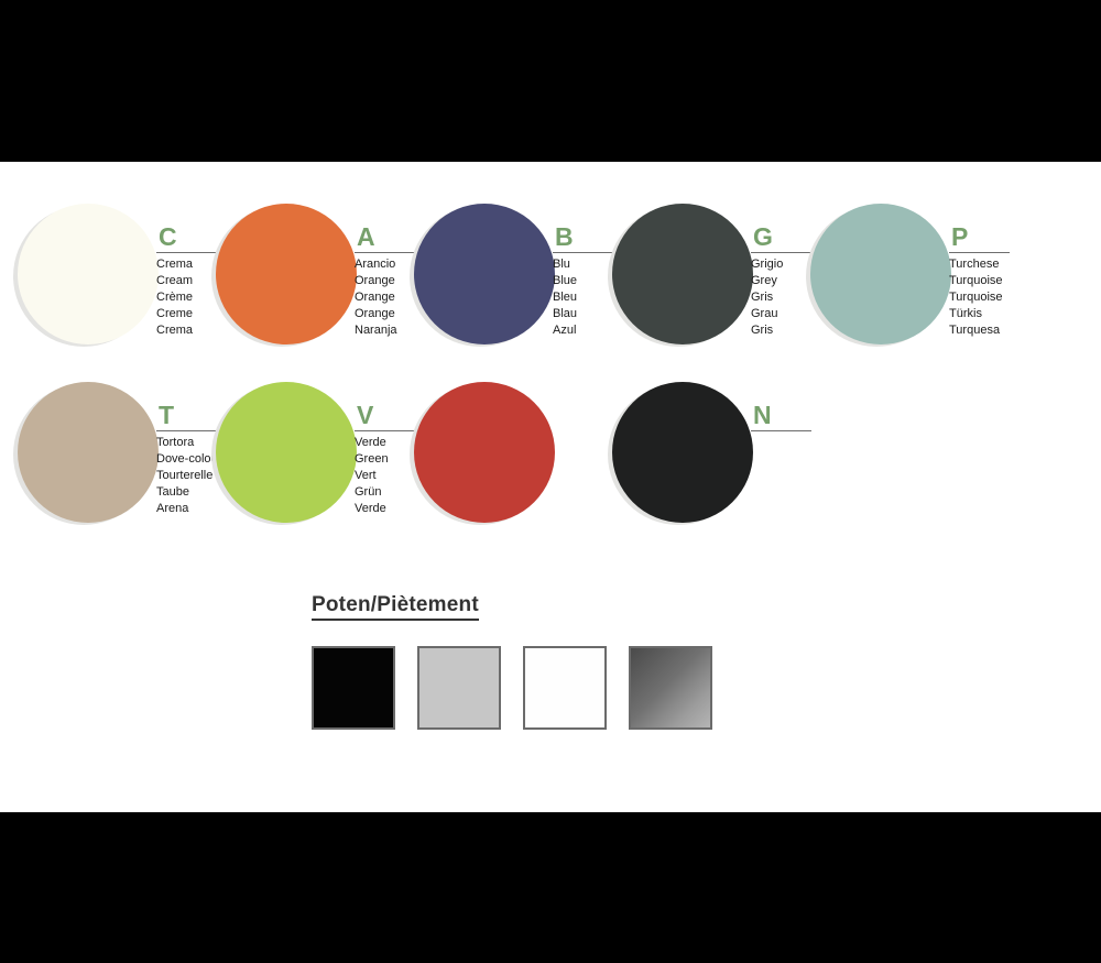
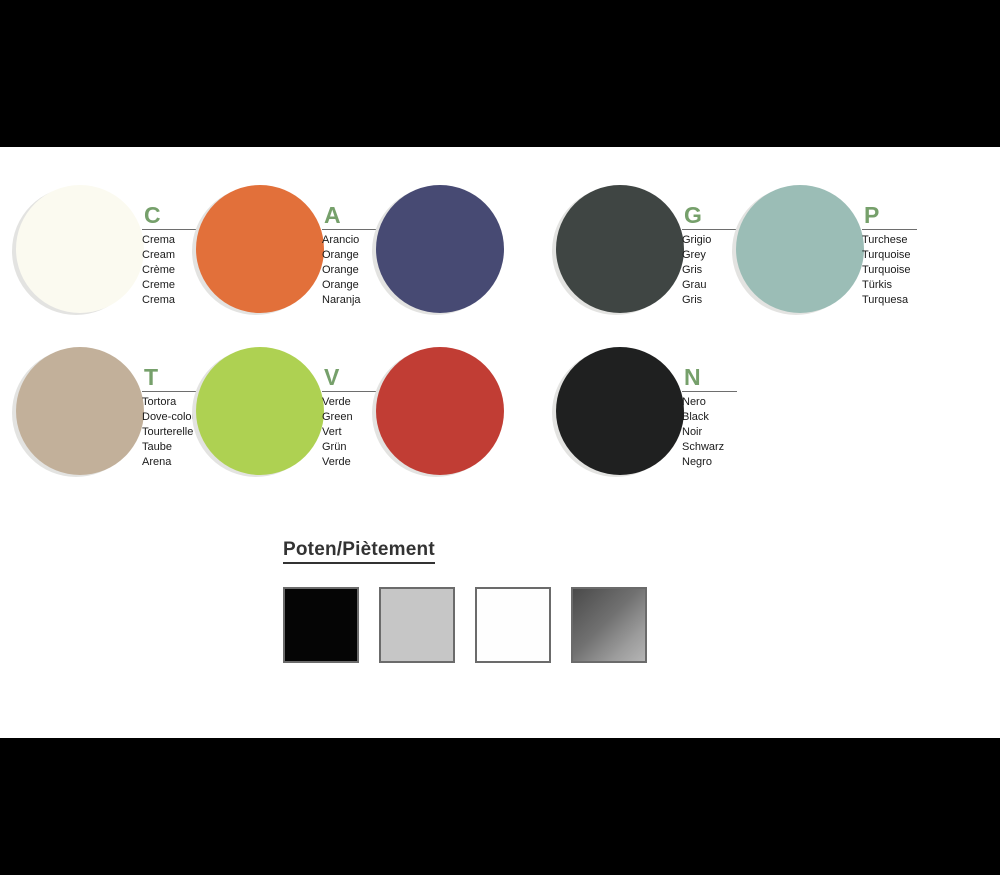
  C
  Crema
  Cream
  Crème
  Creme
  Crema
  A
  Arancio
  Orange
  Orange
  Orange
  Naranja
- B
- Blu
- Blue
- Bleu
- Blau
- Azul
  G
  Grigio
  Grey
  Gris
  Grau
  Gris
  P
  Turchese
  Turquoise
  Turquoise
  Türkis
  Turquesa
  T
  Tortora
  Dove-colo
  Tourterelle
  Taube
  Arena
  V
  Verde
  Green
  Vert
  Grün
  Verde
  N
+ Nero
+ Black
+ Noir
+ Schwarz
+ Negro
  Poten/Piètement
